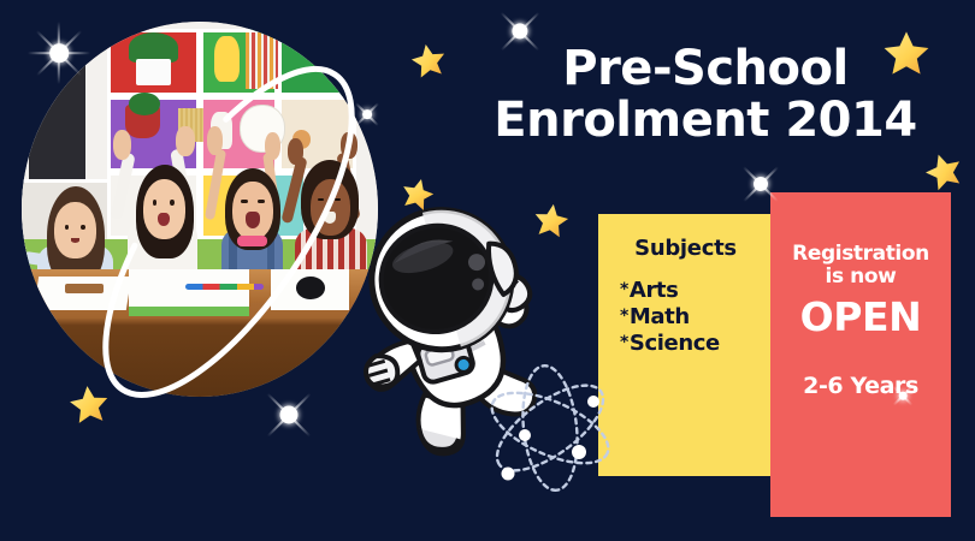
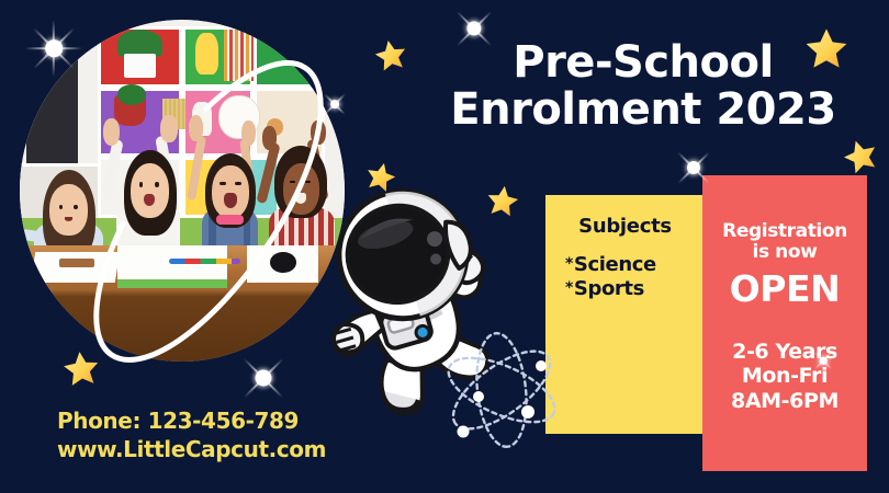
  Pre-School
- Enrolment 2014
+ Enrolment 2023
  Subjects
- *Arts
- *Math
  *Science
+ *Sports
  Registration
  is now
  OPEN
  2-6 Year
+ Mon-Fri
+ 8AM-6PM
+ Phone: 123-456-789
+ www.LittleCapcut.com
